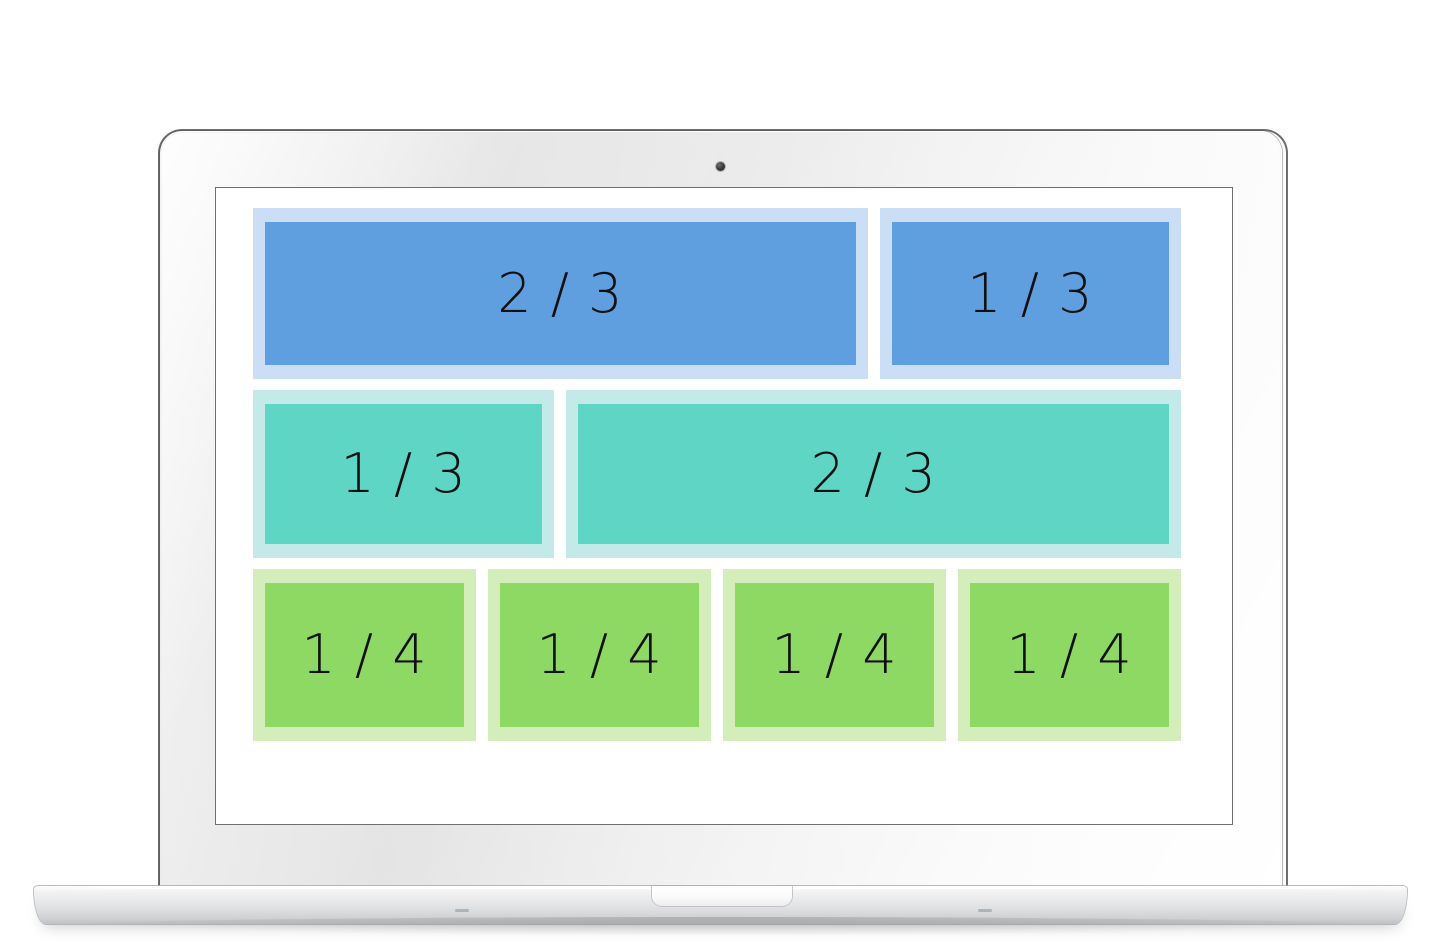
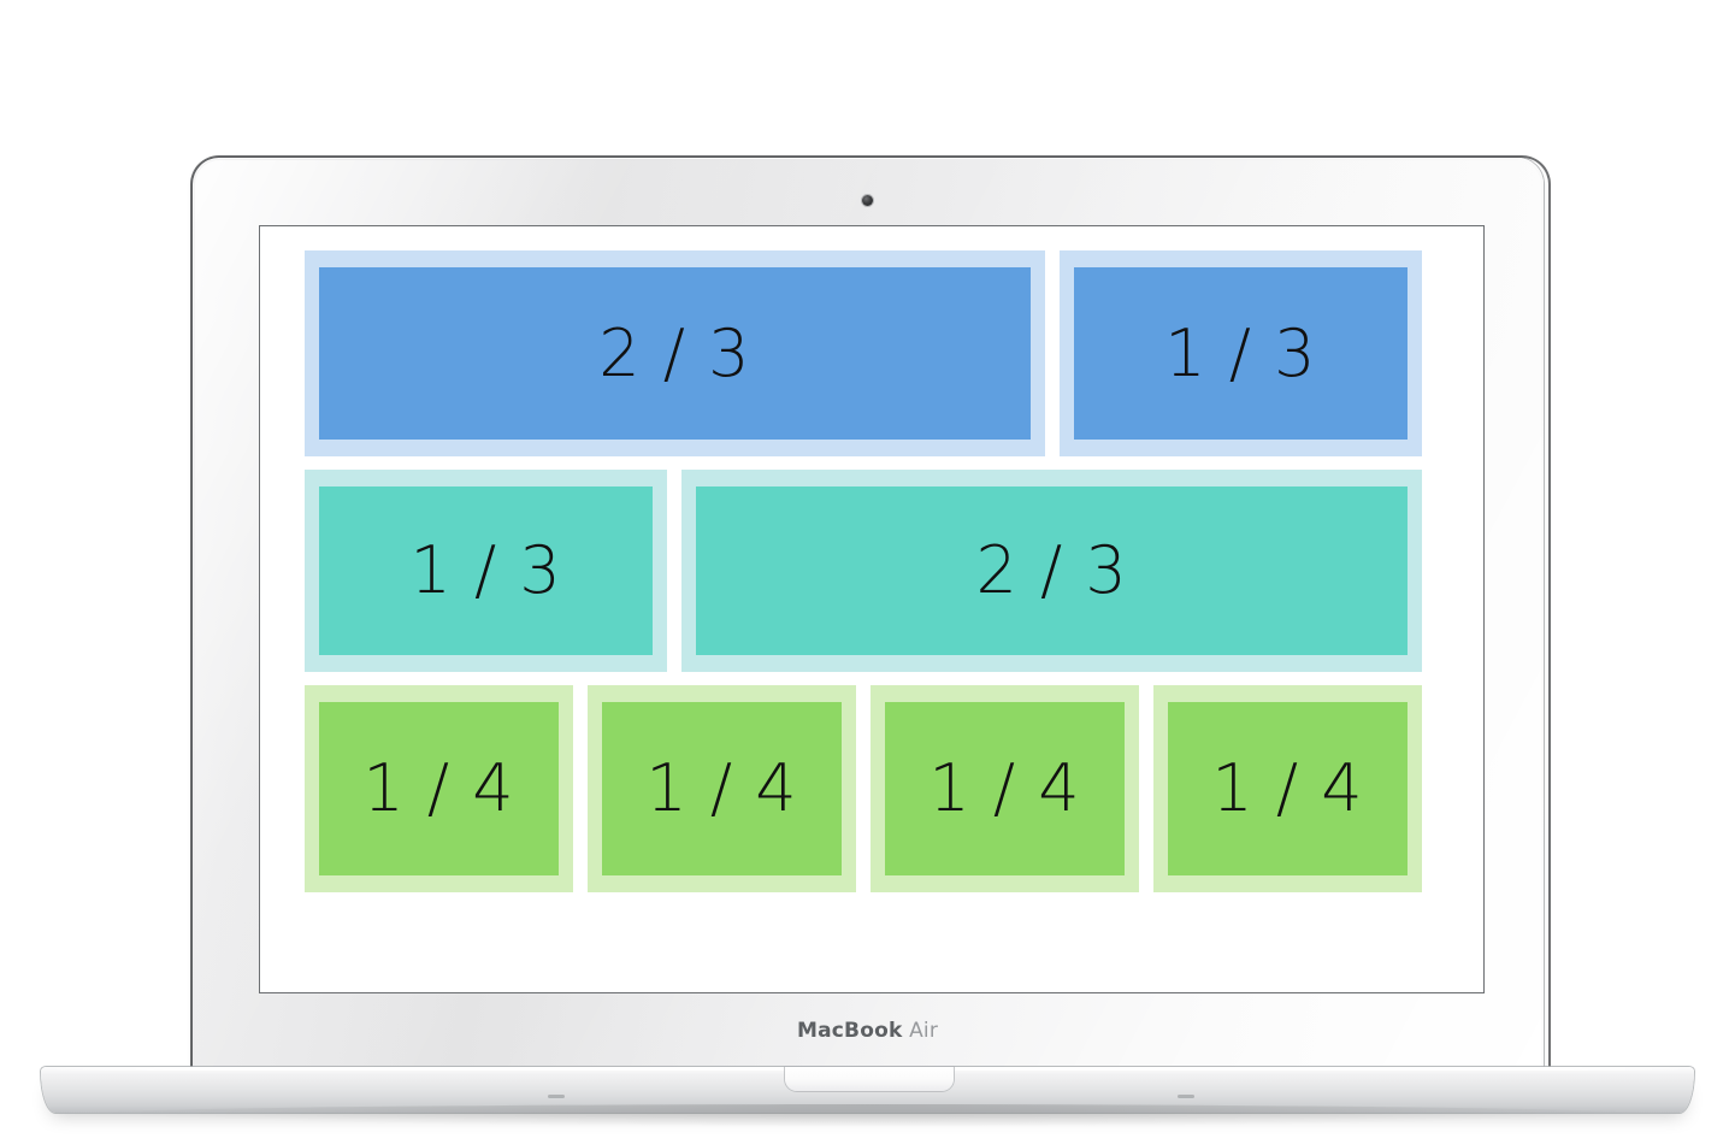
  2 / 3
  1 / 3
  1 / 3
  2 / 3
  1 / 4
  1 / 4
  1 / 4
  1 / 4
+ MacBook Air
